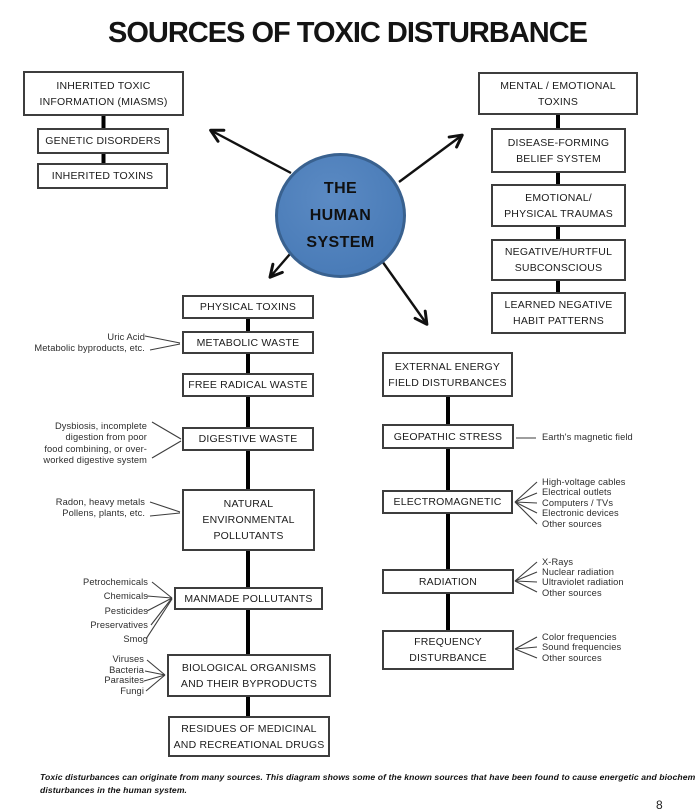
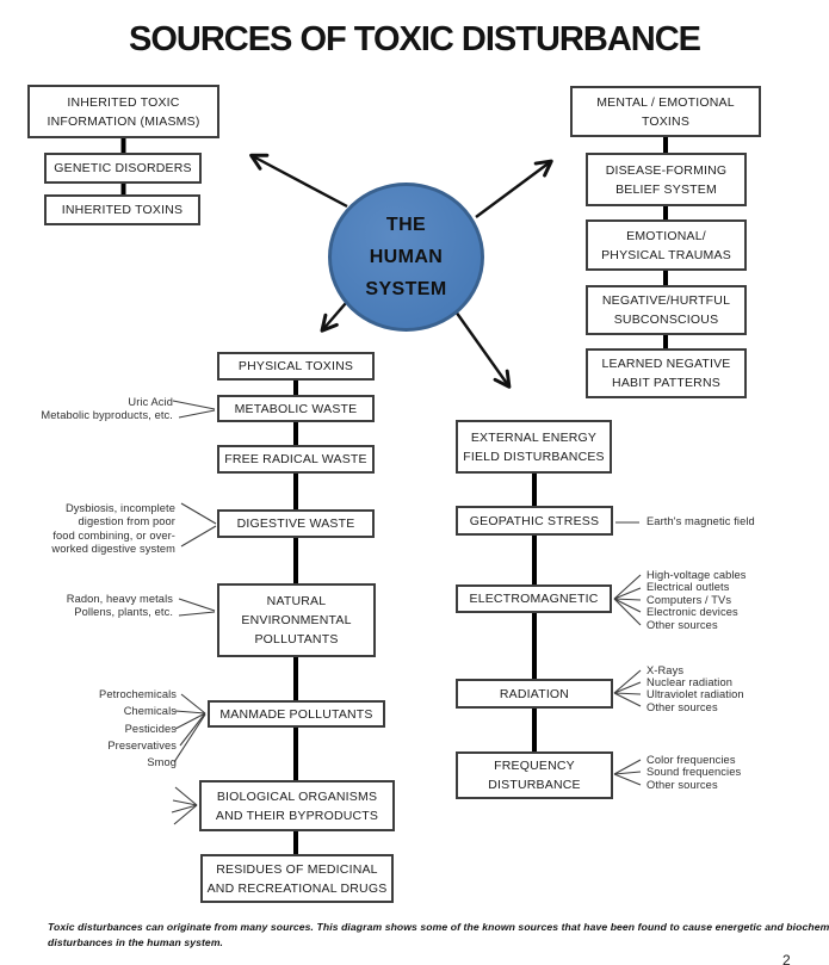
  SOURCES OF TOXIC DISTURBANCE
  THE
  HUMAN
  SYSTEM
  INHERITED TOXIC
  INFORMATION (MIASMS)
  GENETIC DISORDERS
  INHERITED TOXINS
  MENTAL / EMOTIONAL
  TOXINS
  DISEASE-FORMING
  BELIEF SYSTEM
  EMOTIONAL/
  PHYSICAL TRAUMAS
  NEGATIVE/HURTFUL
  SUBCONSCIOUS
  LEARNED NEGATIVE
  HABIT PATTERNS
  PHYSICAL TOXINS
  METABOLIC WASTE
  FREE RADICAL WASTE
  DIGESTIVE WASTE
  NATURAL
  ENVIRONMENTAL
  POLLUTANTS
  MANMADE POLLUTANTS
  BIOLOGICAL ORGANISMS
  AND THEIR BYPRODUCTS
  RESIDUES OF MEDICINAL
  AND RECREATIONAL DRUGS
  EXTERNAL ENERGY
  FIELD DISTURBANCES
  GEOPATHIC STRESS
  ELECTROMAGNETIC
  RADIATION
  FREQUENCY
  DISTURBANCE
  Uric Acid
  Metabolic byproducts, etc.
  Dysbiosis, incomplete
  digestion from poor
  food combining, or over-
  worked digestive system
  Radon, heavy metals
  Pollens, plants, etc.
  Petrochemicals
  Chemicals
  Pesticides
  Preservatives
  Smog
- Viruses
- Bacteria
- Parasites
- Fungi
  Earth's magnetic field
  High-voltage cables
  Electrical outlets
  Computers / TVs
  Electronic devices
  Other sources
  X-Rays
  Nuclear radiation
  Ultraviolet radiation
  Other sources
  Color frequencies
  Sound frequencies
  Other sources
  Toxic disturbances can originate from many sources. This diagram shows some of the known sources that have been found to cause energetic and biochem
  disturbances in the human system.
- 8
+ 2
